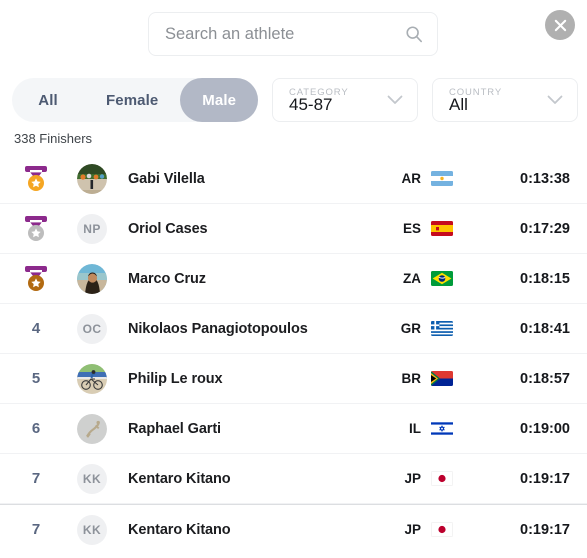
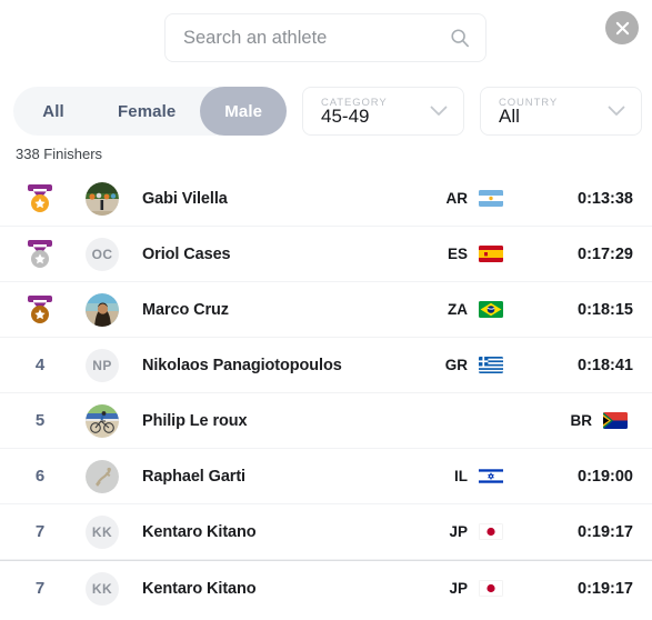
  Search an athlete
  All
  Female
  Male
  CATEGORY
- 45-87
+ 45-49
  COUNTRY
  All
  338 Finishers
  Gabi Vilella
  AR
  0:13:38
- NP
+ OC
  Oriol Cases
  ES
  0:17:29
  Marco Cruz
  ZA
  0:18:15
  4
- OC
+ NP
  Nikolaos Panagiotopoulos
  GR
  0:18:41
  5
  Philip Le roux
  BR
- 0:18:57
  6
  Raphael Garti
  IL
  0:19:00
  7
  KK
  Kentaro Kitano
  JP
  0:19:17
  7
  KK
  Kentaro Kitano
  JP
  0:19:17
